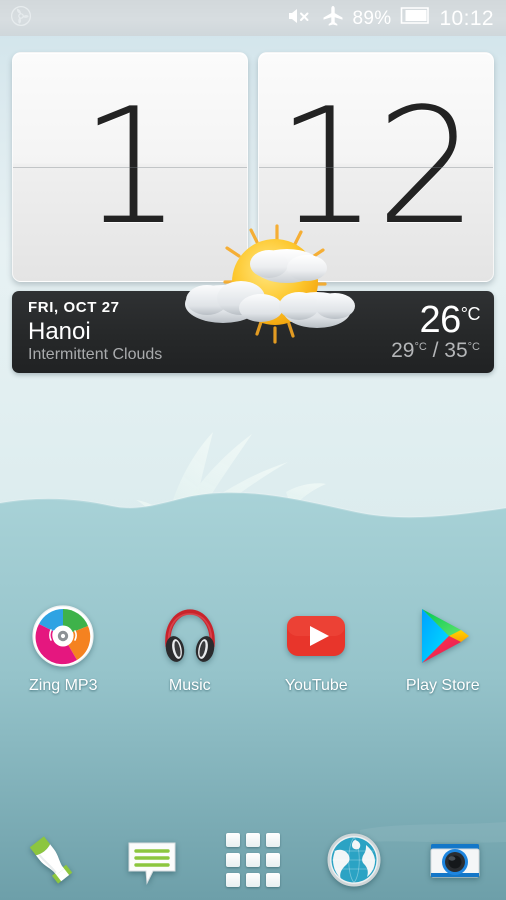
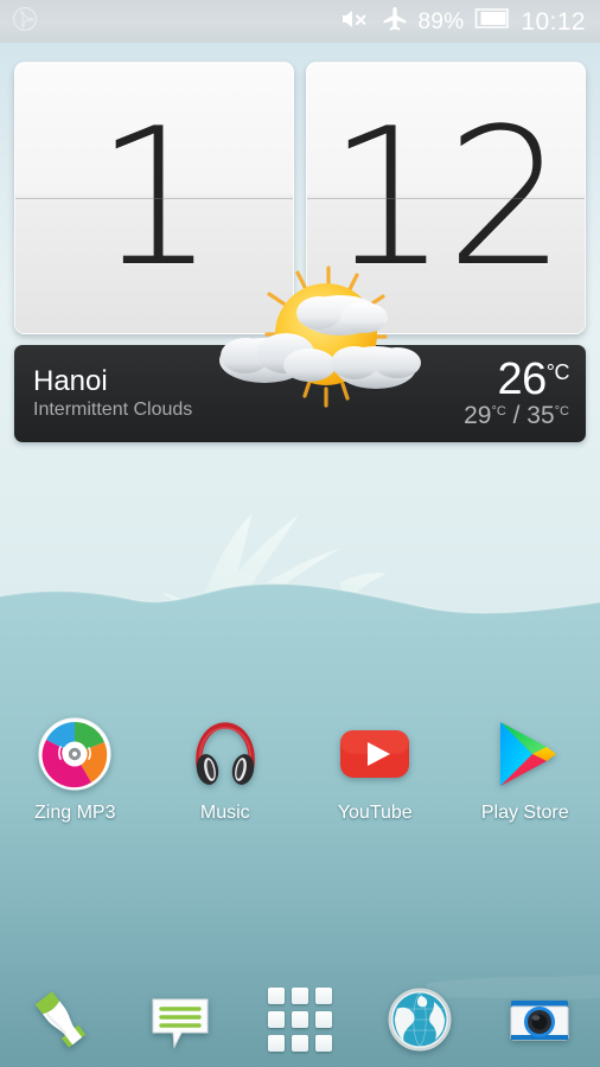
  89%
  10:12
  1
  12
- FRI, OCT 27
  Hanoi
  Intermittent Clouds
  26°C
  29°C / 35°C
  Zing MP3
  Music
  YouTube
  Play Store
